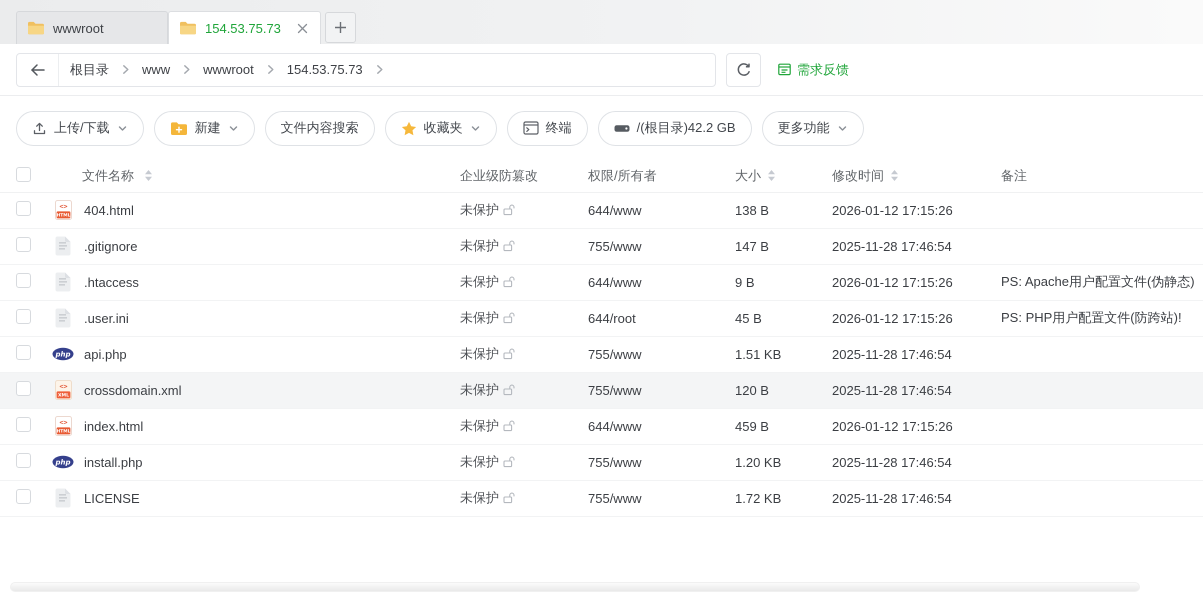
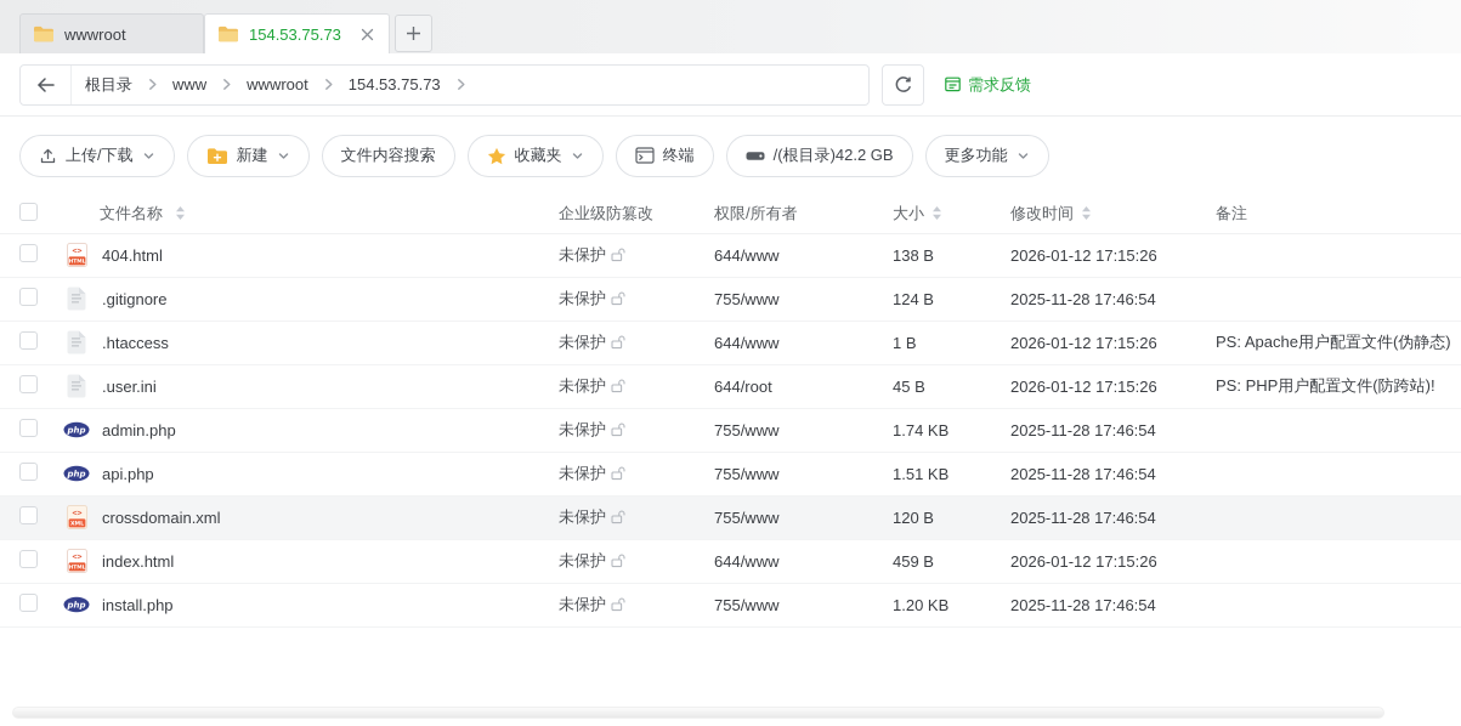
  wwwroot
  154.53.75.73
  根目录
  www
  wwwroot
  154.53.75.73
  需求反馈
  上传/下载
  新建
  文件内容搜索
  收藏夹
  终端
  /(根目录)42.2 GB
  更多功能
  	文件名称	企业级防篡改	权限/所有者	大小	修改时间	备注
  	<> 404.html	未保护	644/www	138 B	2026-01-12 17:15:26
- 	.gitignore	未保护	755/www	147 B	2025-11-28 17:46:54
+ 	.gitignore	未保护	755/www	124 B	2025-11-28 17:46:54
- 	.htaccess	未保护	644/www	9 B	2026-01-12 17:15:26	PS: Apache用户配置文件(伪静态)
+ 	.htaccess	未保护	644/www	1 B	2026-01-12 17:15:26	PS: Apache用户配置文件(伪静态)
  	.user.ini	未保护	644/root	45 B	2026-01-12 17:15:26	PS: PHP用户配置文件(防跨站)!
+ 	php admin.php	未保护	755/www	1.74 KB	2025-11-28 17:46:54
  	php api.php	未保护	755/www	1.51 KB	2025-11-28 17:46:54
  	<> crossdomain.xml	未保护	755/www	120 B	2025-11-28 17:46:54
  	<> index.html	未保护	644/www	459 B	2026-01-12 17:15:26
  	php install.php	未保护	755/www	1.20 KB	2025-11-28 17:46:54
- 	LICENSE	未保护	755/www	1.72 KB	2025-11-28 17:46:54
